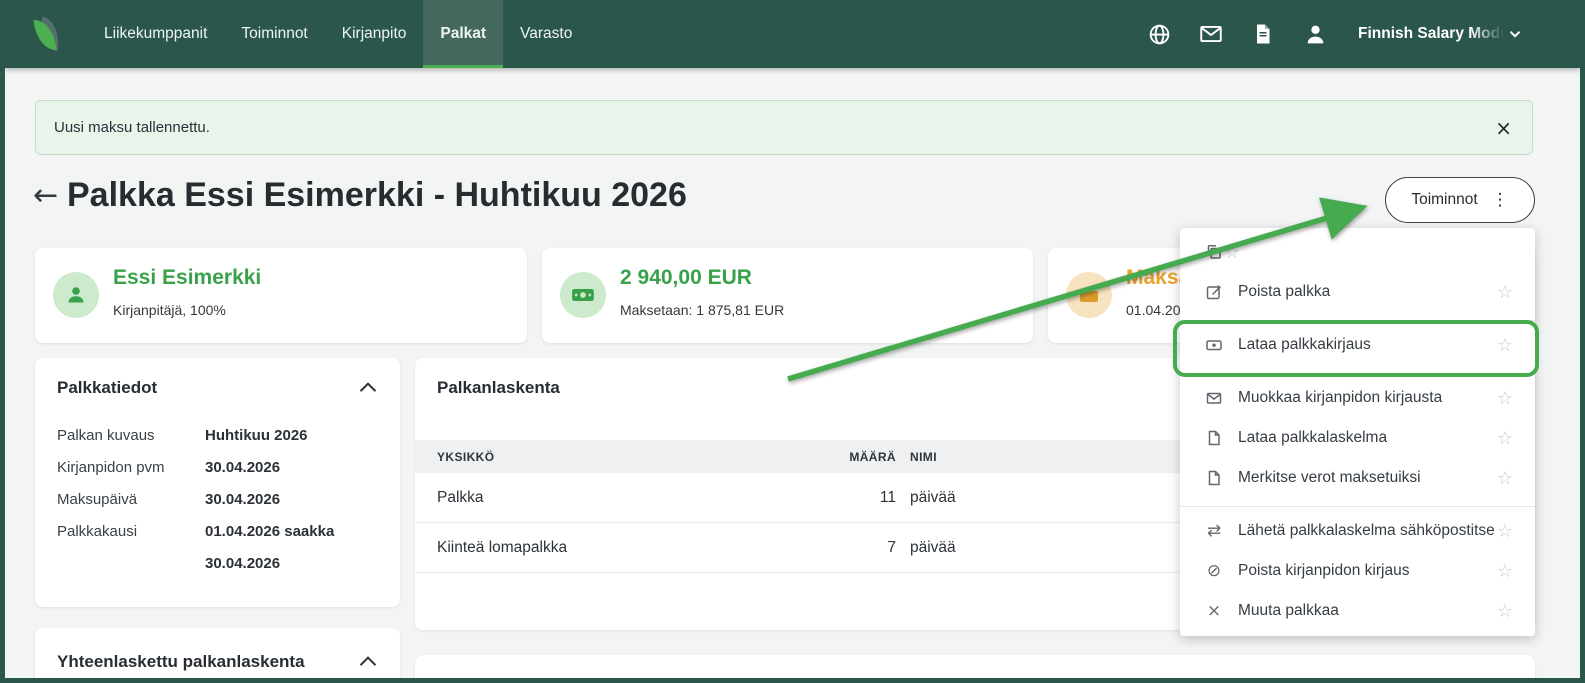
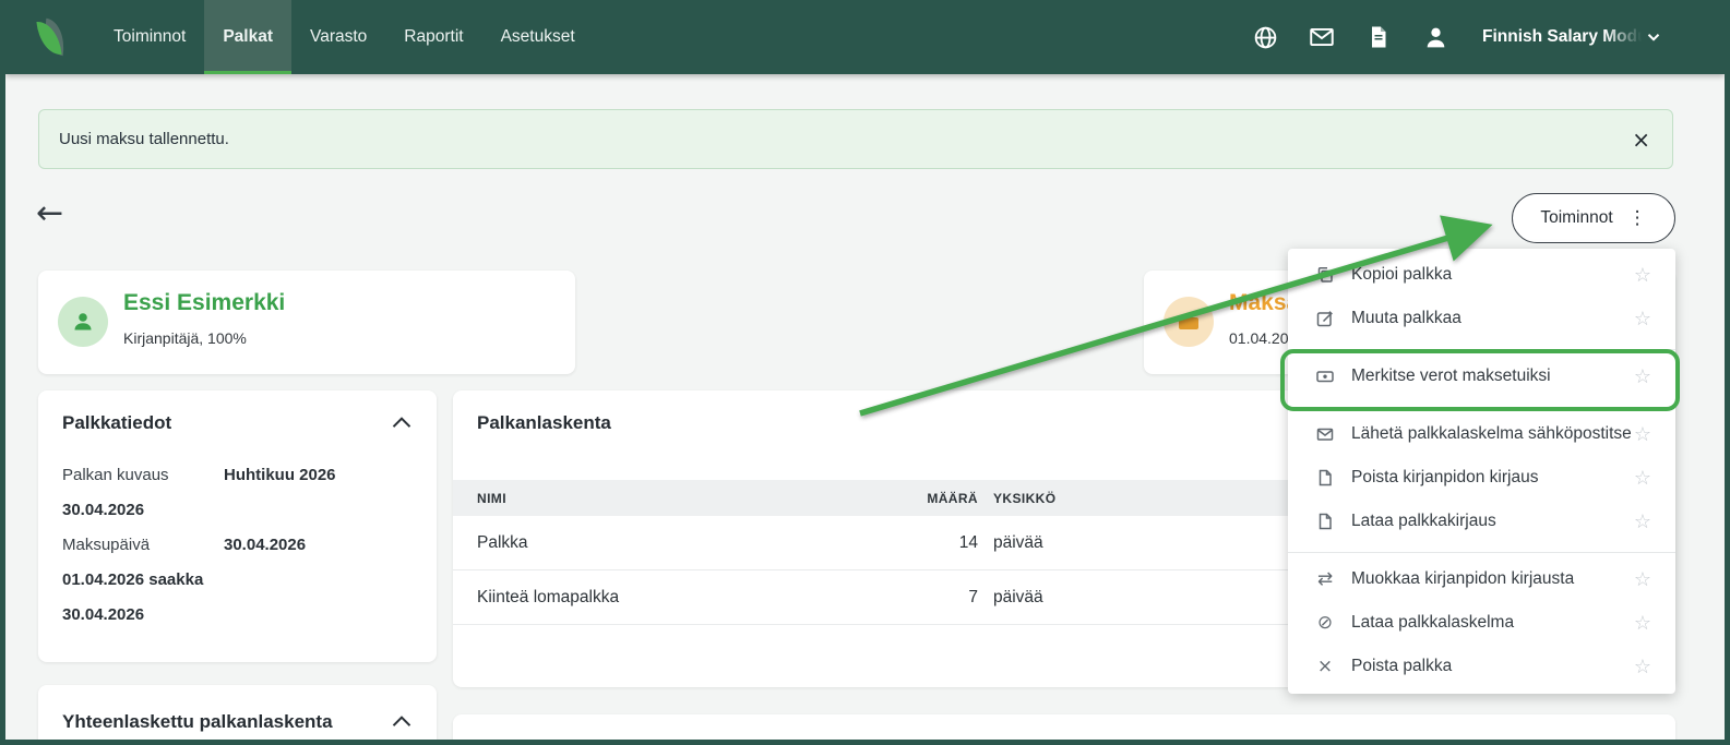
- Liikekumppanit
  Toiminnot
- Kirjanpito
  Palkat
  Varasto
+ Raportit
+ Asetukset
  Finnish Salary Mod
  Uusi maksu tallennettu.
  ×
  ←
- Palkka Essi Esimerkki - Huhtikuu 2026
  Toiminnot
  ⋮
  Essi Esimerkki
  Kirjanpitäjä, 100%
- 2 940,00 EUR
- Maksetaan: 1 875,81 EUR
  01.04.20
  Palkkatiedot
  Palkan kuvaus
  Huhtikuu 2026
- Kirjanpidon pvm
  30.04.2026
  Maksupäivä
  30.04.2026
- Palkkakausi
  01.04.2026 saakka
  30.04.2026
  Yhteenlaskettu palkanlaskenta
  Palkanlaskenta
- YKSIKKÖ
+ NIMI
  MÄÄRÄ
- NIMI
+ YKSIKKÖ
  Palkka
- 11
+ 14
  päivää
  Kiinteä lomapalkka
  7
  päivää
+ Kopioi palkka
  ☆
- Poista palkka
+ Muuta palkkaa
  ☆
- Lataa palkkakirjaus
+ Merkitse verot maksetuiksi
  ☆
- Muokkaa kirjanpidon kirjausta
+ Lähetä palkkalaskelma sähköpostitse
  ☆
- Lataa palkkalaskelma
+ Poista kirjanpidon kirjaus
  ☆
- Merkitse verot maksetuiksi
+ Lataa palkkakirjaus
  ☆
  ⇄
- Lähetä palkkalaskelma sähköpostitse
+ Muokkaa kirjanpidon kirjausta
  ☆
  ⊘
- Poista kirjanpidon kirjaus
+ Lataa palkkalaskelma
  ☆
  ×
- Muuta palkkaa
+ Poista palkka
  ☆
